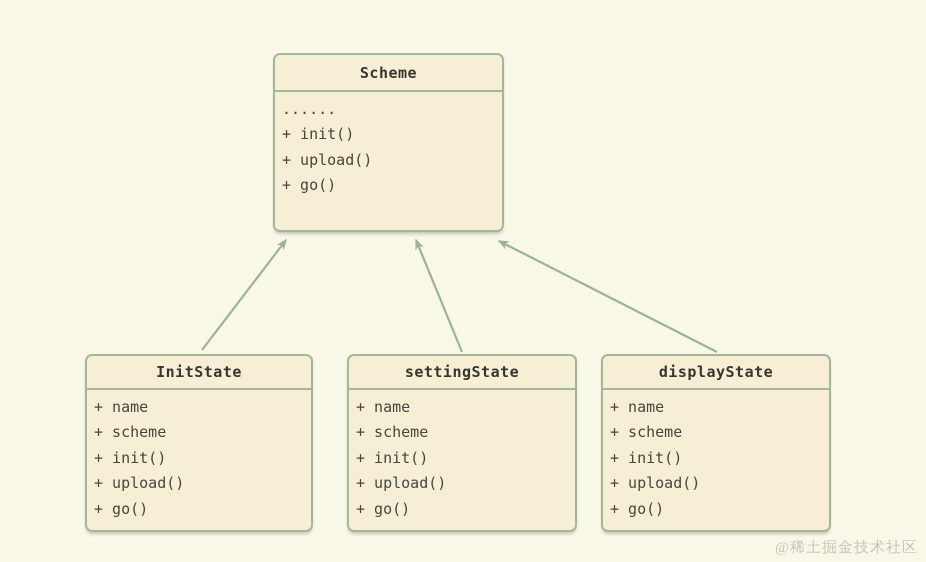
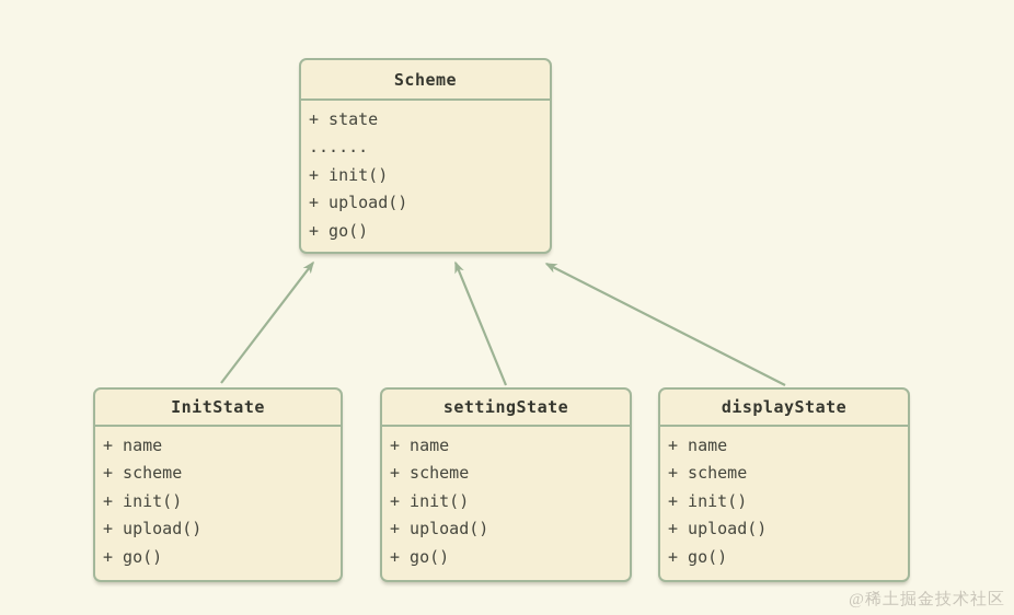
  Scheme
+ + state
  ......
  + init()
  + upload()
  + go()
  InitState
  + name
  + scheme
  + init()
  + upload()
  + go()
  settingState
  + name
  + scheme
  + init()
  + upload()
  + go()
  displayState
  + name
  + scheme
  + init()
  + upload()
  + go()
  @稀土掘金技术社区
